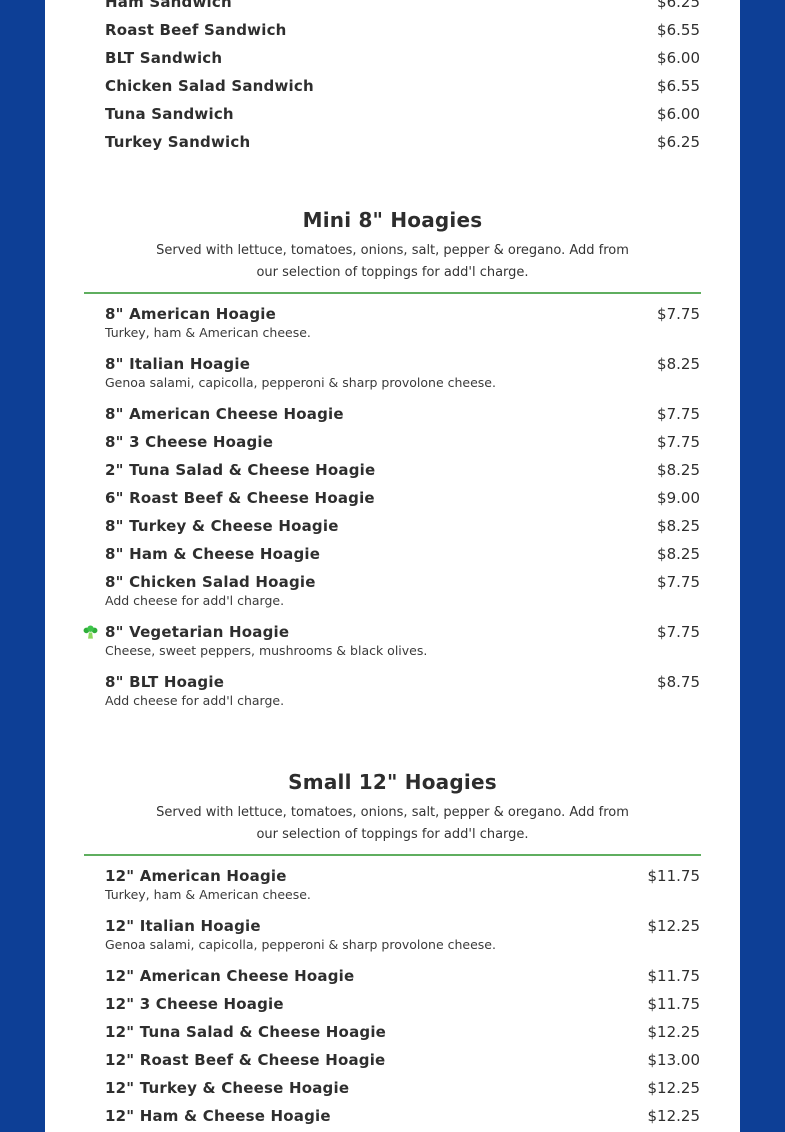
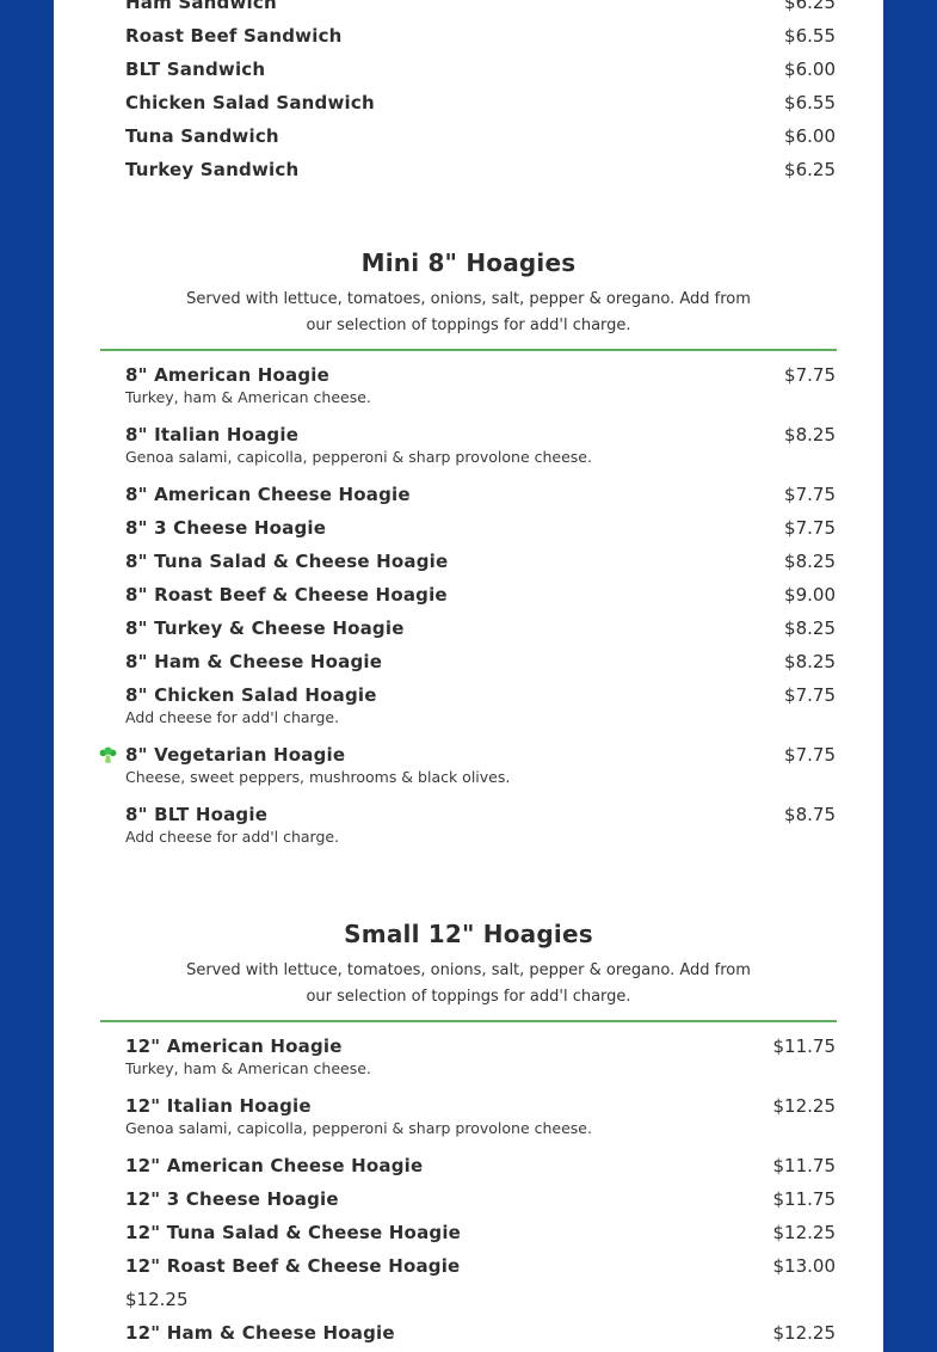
  Ham Sandwich
  $6.25
  Roast Beef Sandwich
  $6.55
  BLT Sandwich
  $6.00
  Chicken Salad Sandwich
  $6.55
  Tuna Sandwich
  $6.00
  Turkey Sandwich
  $6.25
  Mini 8" Hoagies
  Served with lettuce, tomatoes, onions, salt, pepper & oregano. Add from our selection of toppings for add'l charge.
  8" American Hoagie
  $7.75
  Turkey, ham & American cheese.
  8" Italian Hoagie
  $8.25
  Genoa salami, capicolla, pepperoni & sharp provolone cheese.
  8" American Cheese Hoagie
  $7.75
  8" 3 Cheese Hoagie
  $7.75
- 2" Tuna Salad & Cheese Hoagie
+ 8" Tuna Salad & Cheese Hoagie
  $8.25
- 6" Roast Beef & Cheese Hoagie
+ 8" Roast Beef & Cheese Hoagie
  $9.00
  8" Turkey & Cheese Hoagie
  $8.25
  8" Ham & Cheese Hoagie
  $8.25
  8" Chicken Salad Hoagie
  $7.75
  Add cheese for add'l charge.
  8" Vegetarian Hoagie
  $7.75
  Cheese, sweet peppers, mushrooms & black olives.
  8" BLT Hoagie
  $8.75
  Add cheese for add'l charge.
  Small 12" Hoagies
  Served with lettuce, tomatoes, onions, salt, pepper & oregano. Add from our selection of toppings for add'l charge.
  12" American Hoagie
  $11.75
  Turkey, ham & American cheese.
  12" Italian Hoagie
  $12.25
  Genoa salami, capicolla, pepperoni & sharp provolone cheese.
  12" American Cheese Hoagie
  $11.75
  12" 3 Cheese Hoagie
  $11.75
  12" Tuna Salad & Cheese Hoagie
  $12.25
  12" Roast Beef & Cheese Hoagie
  $13.00
- 12" Turkey & Cheese Hoagie
  $12.25
  12" Ham & Cheese Hoagie
  $12.25
